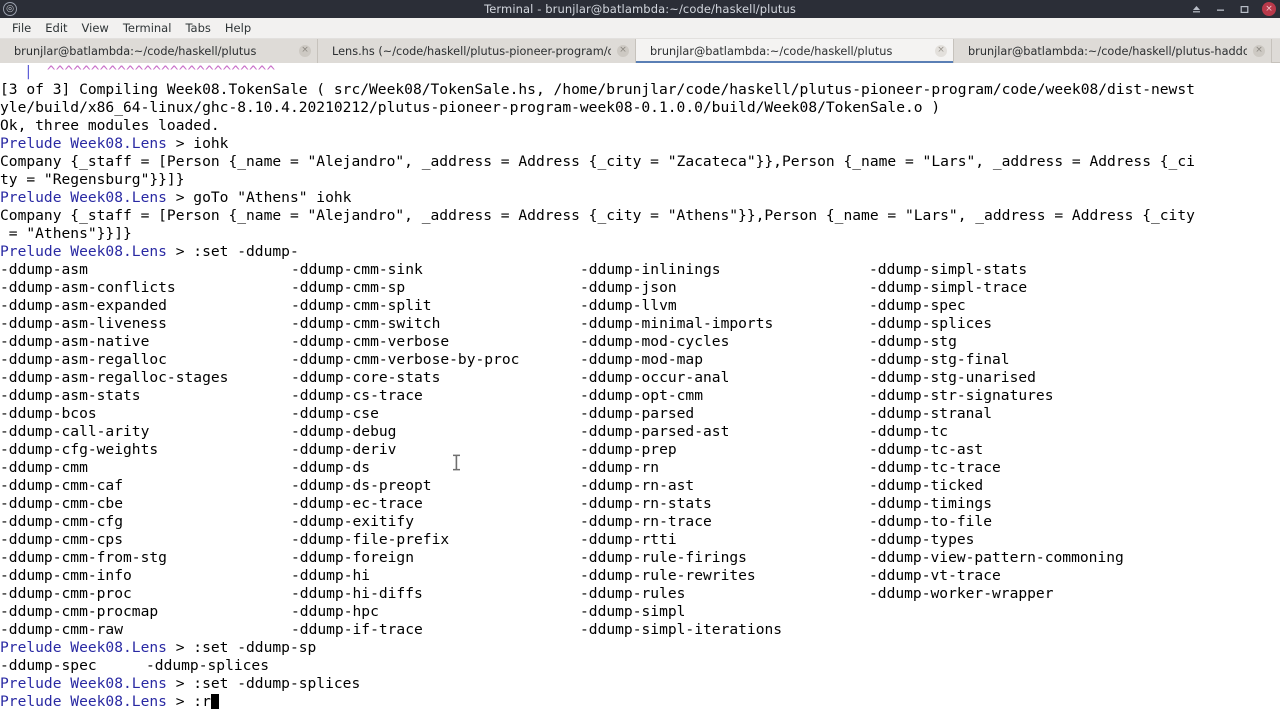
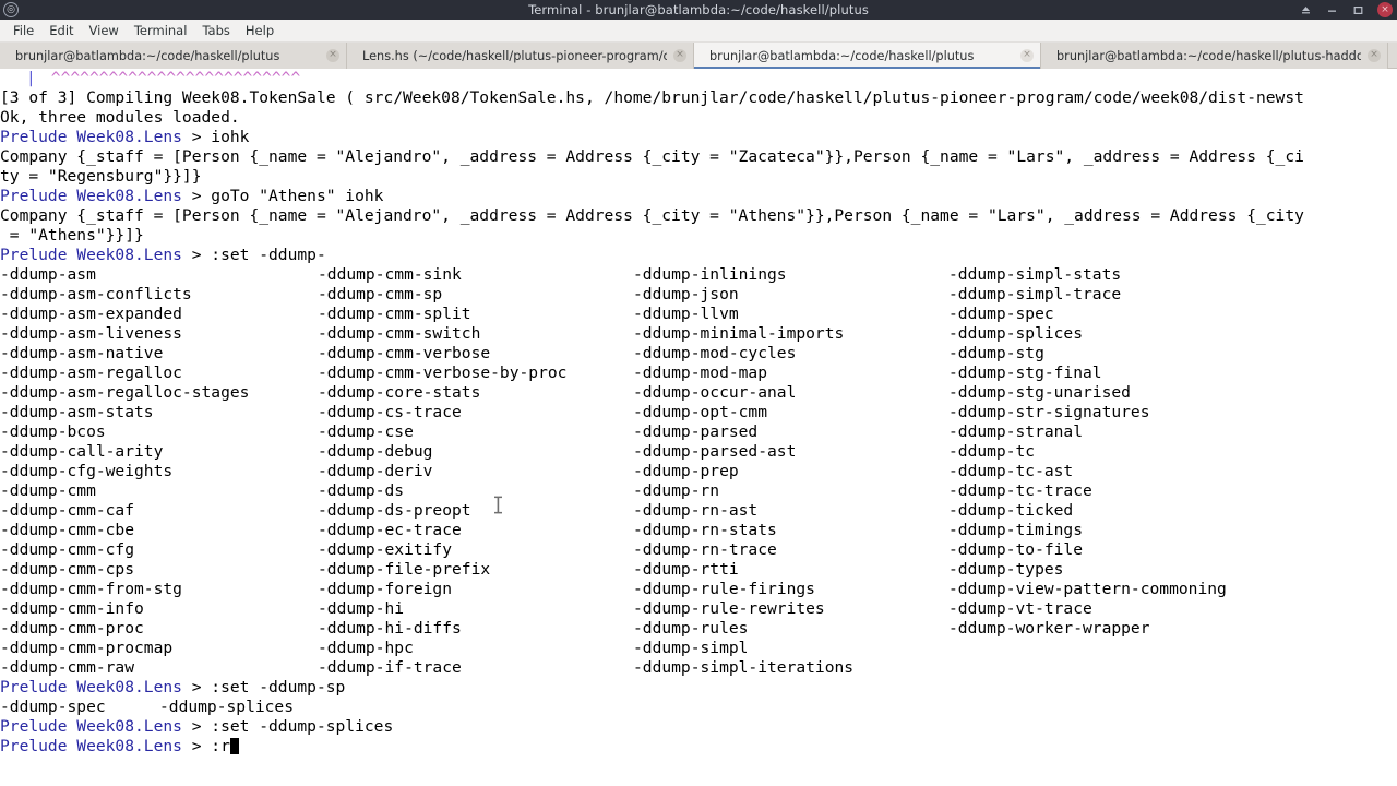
  ◎
  Terminal - brunjlar@batlambda:~/code/haskell/plutus
  ×
  File
  Edit
  View
  Terminal
  Tabs
  Help
  brunjlar@batlambda:~/code/haskell/plutus
  ×
  Lens.hs (~/code/haskell/plutus-pioneer-program/c
  ×
  brunjlar@batlambda:~/code/haskell/plutus
  ×
  brunjlar@batlambda:~/code/haskell/plutus-haddo
  ×
  | ^^^^^^^^^^^^^^^^^^^^^^^^^^
  [3 of 3] Compiling Week08.TokenSale ( src/Week08/TokenSale.hs, /home/brunjlar/code/haskell/plutus-pioneer-program/code/week08/dist-newst
- yle/build/x86_64-linux/ghc-8.10.4.20210212/plutus-pioneer-program-week08-0.1.0.0/build/Week08/TokenSale.o )
  Ok, three modules loaded.
  Prelude Week08.Lens > iohk
  Company {_staff = [Person {_name = "Alejandro", _address = Address {_city = "Zacateca"}},Person {_name = "Lars", _address = Address {_ci
  ty = "Regensburg"}}]}
  Prelude Week08.Lens > goTo "Athens" iohk
  Company {_staff = [Person {_name = "Alejandro", _address = Address {_city = "Athens"}},Person {_name = "Lars", _address = Address {_city
  = "Athens"}}]}
  Prelude Week08.Lens > :set -ddump-
  -ddump-asm
  -ddump-cmm-sink
  -ddump-inlinings
  -ddump-simpl-stats
  -ddump-asm-conflicts
  -ddump-cmm-sp
  -ddump-json
  -ddump-simpl-trace
  -ddump-asm-expanded
  -ddump-cmm-split
  -ddump-llvm
  -ddump-spec
  -ddump-asm-liveness
  -ddump-cmm-switch
  -ddump-minimal-imports
  -ddump-splices
  -ddump-asm-native
  -ddump-cmm-verbose
  -ddump-mod-cycles
  -ddump-stg
  -ddump-asm-regalloc
  -ddump-cmm-verbose-by-proc
  -ddump-mod-map
  -ddump-stg-final
  -ddump-asm-regalloc-stages
  -ddump-core-stats
  -ddump-occur-anal
  -ddump-stg-unarised
  -ddump-asm-stats
  -ddump-cs-trace
  -ddump-opt-cmm
  -ddump-str-signatures
  -ddump-bcos
  -ddump-cse
  -ddump-parsed
  -ddump-stranal
  -ddump-call-arity
  -ddump-debug
  -ddump-parsed-ast
  -ddump-tc
  -ddump-cfg-weights
  -ddump-deriv
  -ddump-prep
  -ddump-tc-ast
  -ddump-cmm
  -ddump-ds
  -ddump-rn
  -ddump-tc-trace
  -ddump-cmm-caf
  -ddump-ds-preopt
  -ddump-rn-ast
  -ddump-ticked
  -ddump-cmm-cbe
  -ddump-ec-trace
  -ddump-rn-stats
  -ddump-timings
  -ddump-cmm-cfg
  -ddump-exitify
  -ddump-rn-trace
  -ddump-to-file
  -ddump-cmm-cps
  -ddump-file-prefix
  -ddump-rtti
  -ddump-types
  -ddump-cmm-from-stg
  -ddump-foreign
  -ddump-rule-firings
  -ddump-view-pattern-commoning
  -ddump-cmm-info
  -ddump-hi
  -ddump-rule-rewrites
  -ddump-vt-trace
  -ddump-cmm-proc
  -ddump-hi-diffs
  -ddump-rules
  -ddump-worker-wrapper
  -ddump-cmm-procmap
  -ddump-hpc
  -ddump-simpl
  -ddump-cmm-raw
  -ddump-if-trace
  -ddump-simpl-iterations
  Prelude Week08.Lens > :set -ddump-sp
  -ddump-spec
  -ddump-splices
  Prelude Week08.Lens > :set -ddump-splices
  Prelude Week08.Lens > :r
